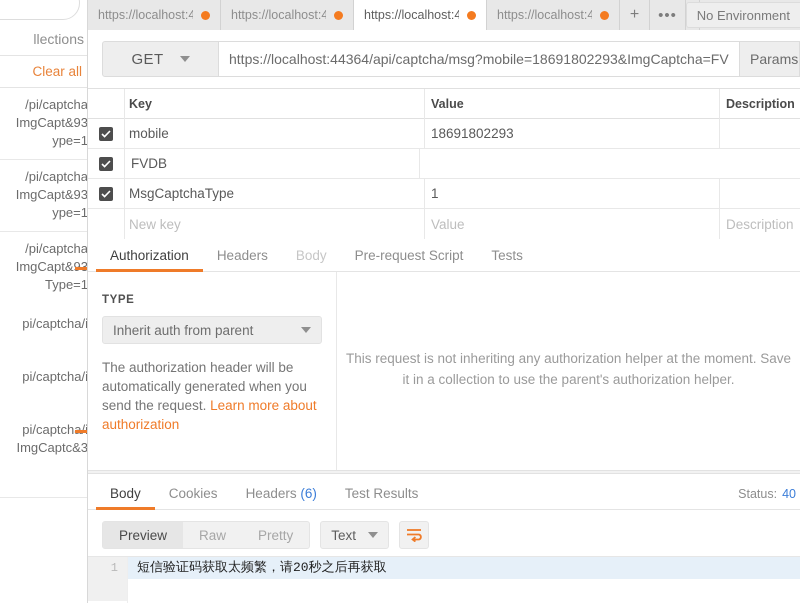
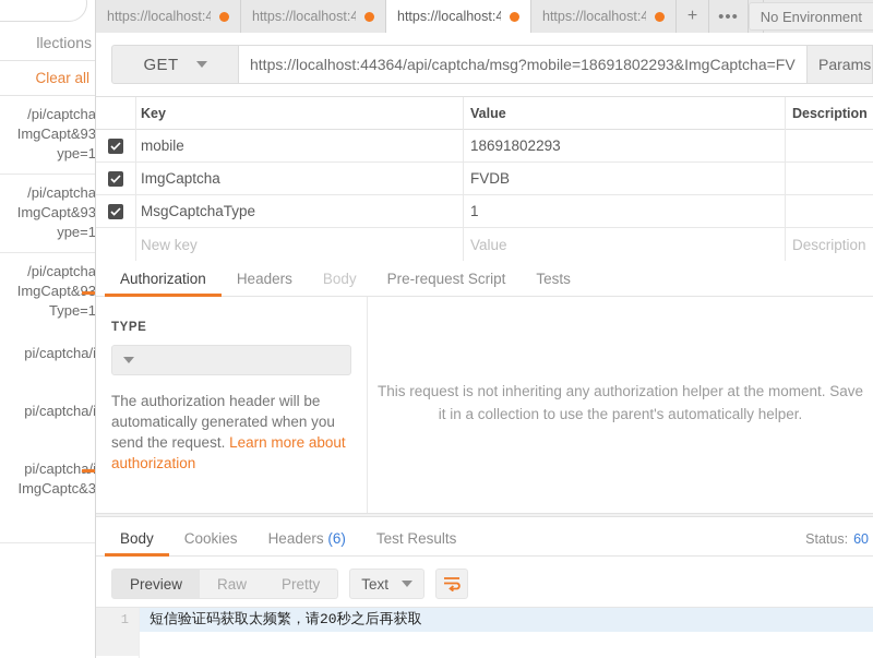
  llections
  Clear all
  pi/captcha/
  93&ImgCapt
  ype=1
  pi/captcha/
  93&ImgCapt
  ype=1
  pi/captcha/
  &ImgCapt
  Type=1
  pi/captcha/i
  pi/captcha/i
  pi/captch
  3&ImgCaptc
  https://localhost:4
  https://localhost:4
  https://localhost:4
  https://localhost:4
  +
  •••
  No Environment
  GET
  https://localhost:44364/api/captcha/msg?mobile=18691802293&ImgCaptcha=FV
  Params
  Key
  Value
  Description
  mobile
  18691802293
+ ImgCaptcha
  FVDB
  MsgCaptchaType
  1
  New key
  Value
  Description
  Authorization
  Headers
  Body
  Pre-request Script
  Tests
  TYPE
- Inherit auth from parent
  The authorization header will be automatically generated when you send the request. Learn more about authorization
- This request is not inheriting any authorization helper at the moment. Save it in a collection to use the parent's authorization helper.
+ This request is not inheriting any authorization helper at the moment. Save it in a collection to use the parent's automatically helper.
  Body
  Cookies
  Headers (6)
  Test Results
  Status:
- 40
+ 60
  Preview
  Raw
  Pretty
  Text
  1
  短信验证码获取太频繁，请20秒之后再获取
